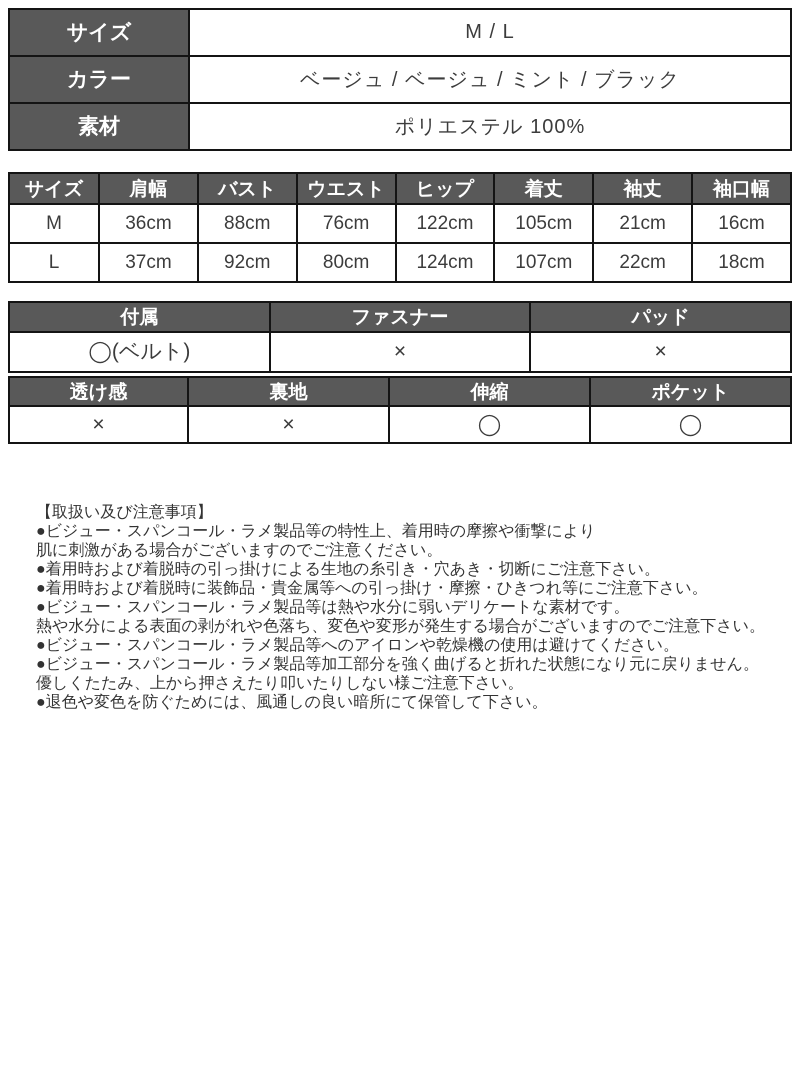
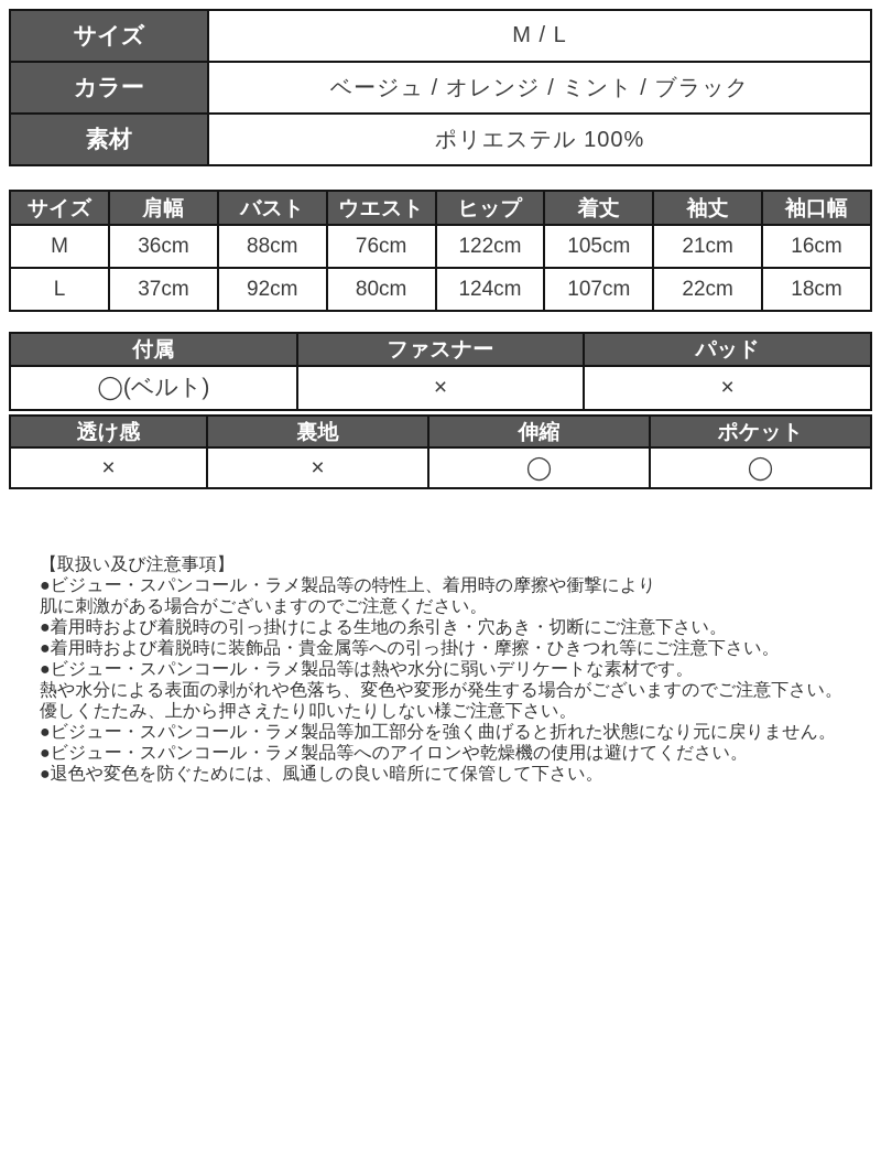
  サイズ	M / L
- カラー	ベージュ / ベージュ / ミント / ブラック
+ カラー	ベージュ / オレンジ / ミント / ブラック
  素材	ポリエステル 100%
  サイズ	肩幅	バスト	ウエスト	ヒップ	着丈	袖丈	袖口幅
  M	36cm	88cm	76cm	122cm	105cm	21cm	16cm
  L	37cm	92cm	80cm	124cm	107cm	22cm	18cm
  付属	ファスナー	パッド
  ◯(ベルト)	×	×
  透け感	裏地	伸縮	ポケット
  ×	×	◯	◯
  【取扱い及び注意事項】
  ●ビジュー・スパンコール・ラメ製品等の特性上、着用時の摩擦や衝撃により
  肌に刺激がある場合がございますのでご注意ください。
  ●着用時および着脱時の引っ掛けによる生地の糸引き・穴あき・切断にご注意下さい。
  ●着用時および着脱時に装飾品・貴金属等への引っ掛け・摩擦・ひきつれ等にご注意下さい。
  ●ビジュー・スパンコール・ラメ製品等は熱や水分に弱いデリケートな素材です。
  熱や水分による表面の剥がれや色落ち、変色や変形が発生する場合がございますのでご注意下さい。
- ●ビジュー・スパンコール・ラメ製品等へのアイロンや乾燥機の使用は避けてください。
+ 優しくたたみ、上から押さえたり叩いたりしない様ご注意下さい。
  ●ビジュー・スパンコール・ラメ製品等加工部分を強く曲げると折れた状態になり元に戻りません。
- 優しくたたみ、上から押さえたり叩いたりしない様ご注意下さい。
+ ●ビジュー・スパンコール・ラメ製品等へのアイロンや乾燥機の使用は避けてください。
  ●退色や変色を防ぐためには、風通しの良い暗所にて保管して下さい。
